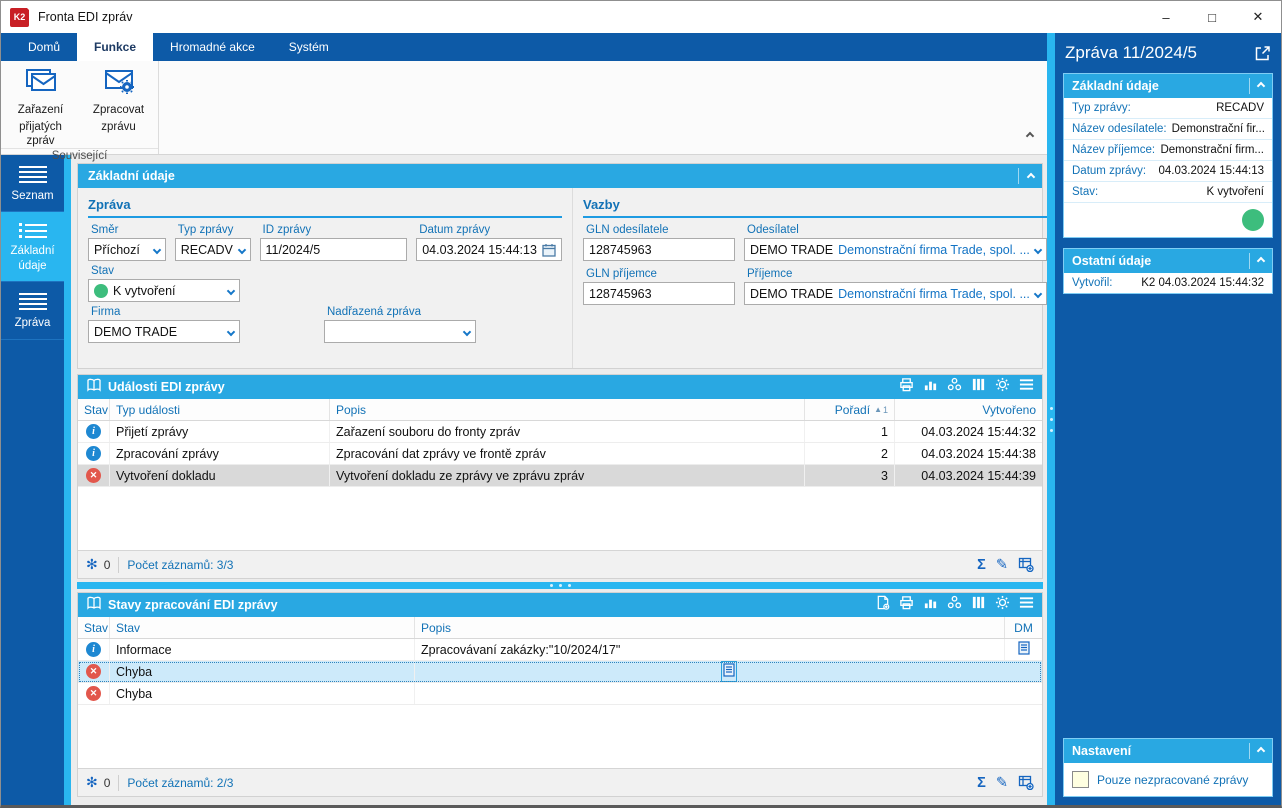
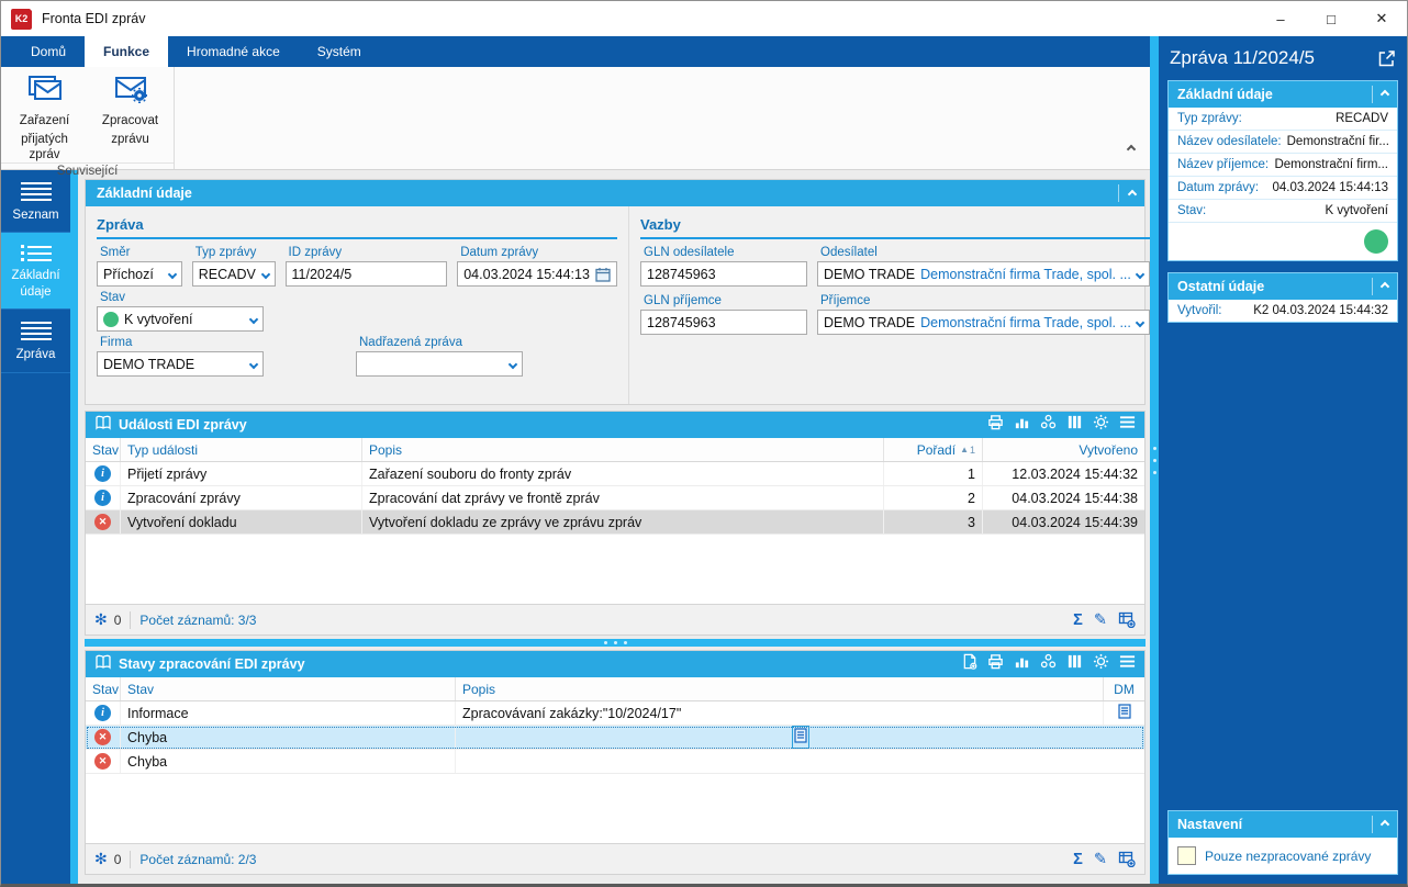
  K2
  Fronta EDI zpráv
  –
  □
  ✕
  Domů
  Funkce
  Hromadné akce
  Systém
  Zařazení
  přijatých zpráv
  Zpracovat
  zprávu
  Související
  Seznam
  Základní údaje
  Zpráva
  Základní údaje
  Zpráva
  Směr
  Příchozí
  Typ zprávy
  RECADV
  ID zprávy
  11/2024/5
  Datum zprávy
  04.03.2024 15:44:13
  Stav
  K vytvoření
  Firma
  DEMO TRADE
  Nadřazená zpráva
  Vazby
  GLN odesílatele
  128745963
  Odesílatel
  DEMO TRADE
  Demonstrační firma Trade, spol. ...
  GLN příjemce
  128745963
  Příjemce
  DEMO TRADE
  Demonstrační firma Trade, spol. ...
  Události EDI zprávy
  Stav
  Typ události
  Popis
  Pořadí
  ▲
  1
  Vytvořeno
  i
  Přijetí zprávy
  Zařazení souboru do fronty zpráv
  1
- 04.03.2024 15:44:32
+ 12.03.2024 15:44:32
  i
  Zpracování zprávy
  Zpracování dat zprávy ve frontě zpráv
  2
  04.03.2024 15:44:38
  ✕
  Vytvoření dokladu
  Vytvoření dokladu ze zprávy ve zprávu zpráv
  3
  04.03.2024 15:44:39
  ✻
  0
  Počet záznamů: 3/3
  Σ
  ✎
  Stavy zpracování EDI zprávy
  Stav
  Stav
  Popis
  DM
  i
  Informace
  Zpracovávaní zakázky:"10/2024/17"
  ✕
  Chyba
  ✕
  Chyba
  ✻
  0
  Počet záznamů: 2/3
  Σ
  ✎
  Zpráva 11/2024/5
  Základní údaje
  Typ zprávy:
  RECADV
  Název odesílatele:
  Demonstrační fir...
  Název příjemce:
  Demonstrační firm...
  Datum zprávy:
  04.03.2024 15:44:13
  Stav:
  K vytvoření
  Ostatní údaje
  Vytvořil:
  K2 04.03.2024 15:44:32
  Nastavení
  Pouze nezpracované zprávy
